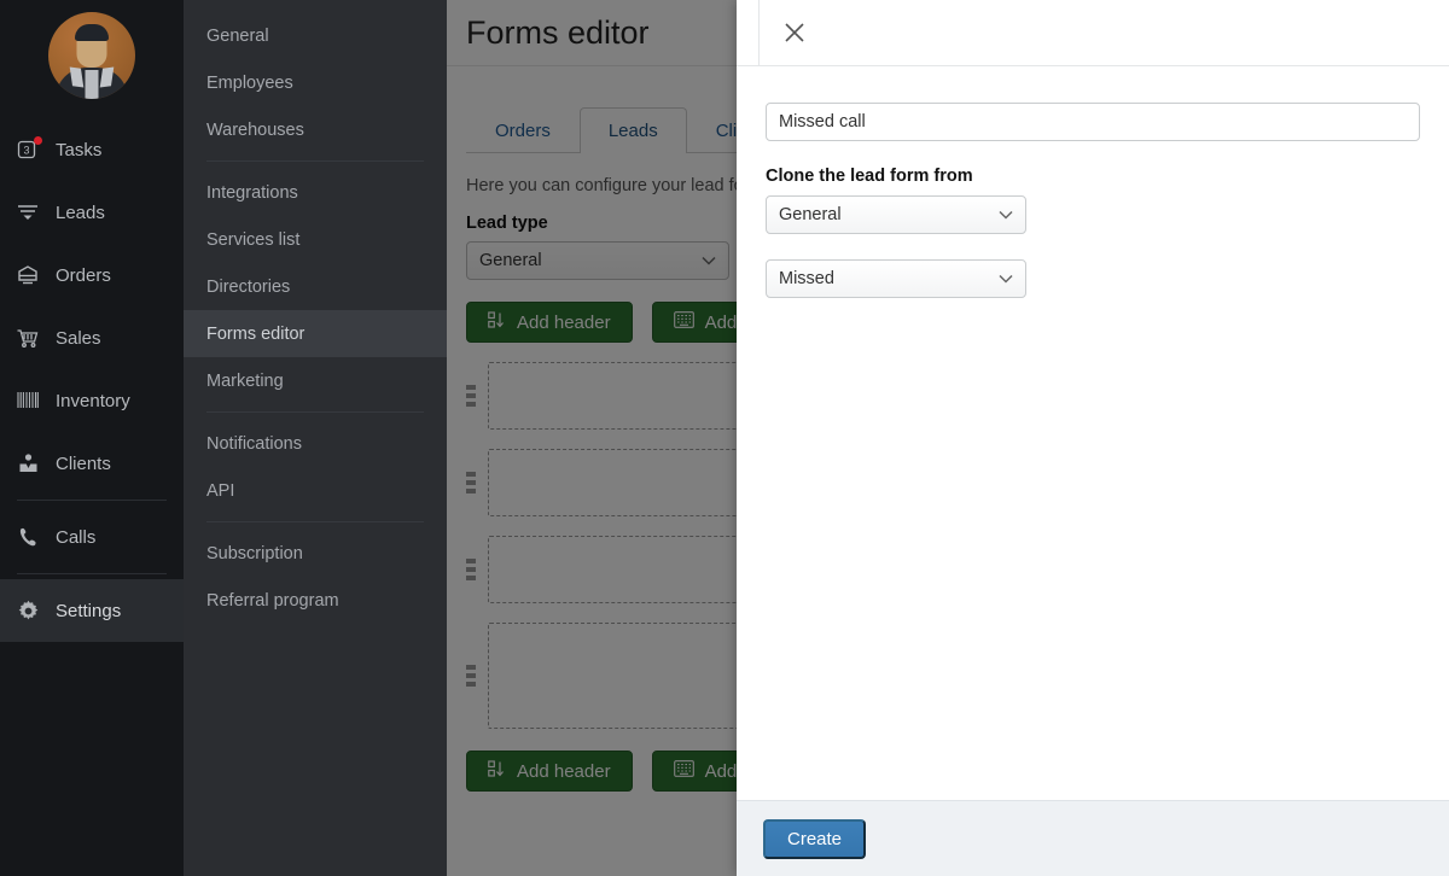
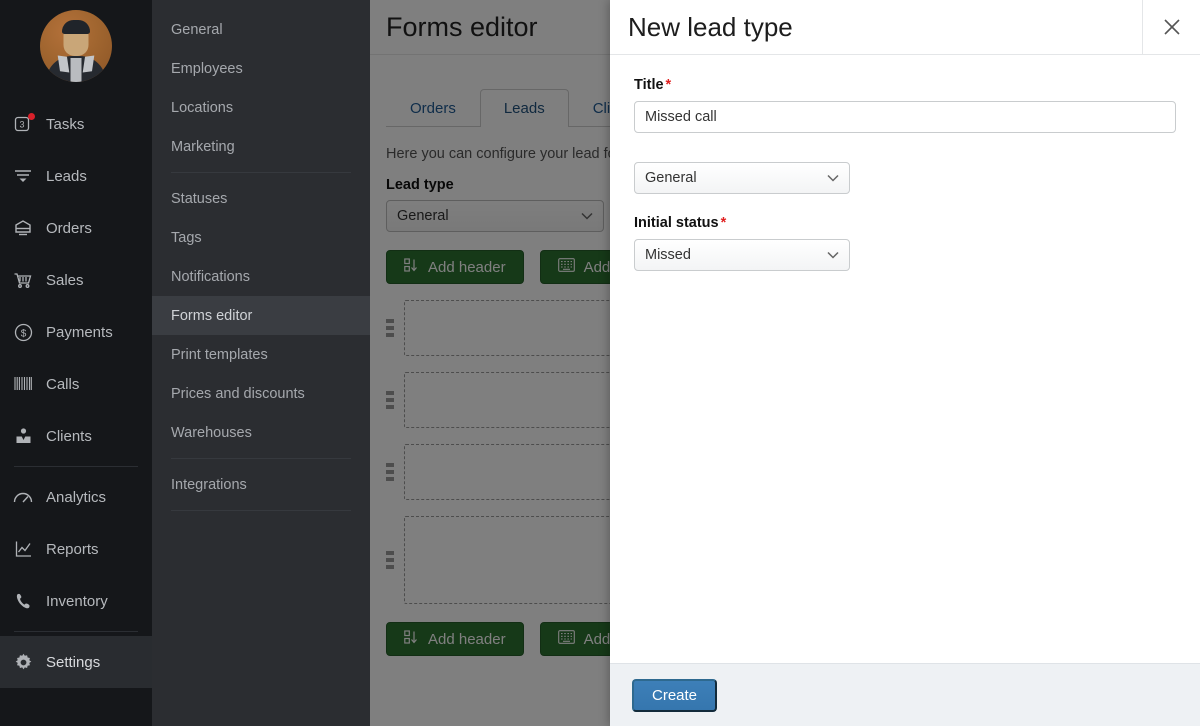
  3
  Tasks
  Leads
  Orders
  Sales
+ $
+ Payments
- Inventory
+ Calls
  Clients
+ Analytics
+ Reports
- Calls
+ Inventory
  Settings
  General
  Employees
+ Locations
- Warehouses
+ Marketing
+ Statuses
+ Tags
- Integrations
+ Notifications
- Services list
- Directories
  Forms editor
+ Print templates
+ Prices and discounts
- Marketing
+ Warehouses
- Notifications
+ Integrations
- API
- Subscription
- Referral program
  Forms editor
  Orders
  Leads
  Here you can configure your lead f
  Lead type
  General
  Add header
  Add header
+ New lead type
+ Title *
  Missed call
- Clone the lead form from
  General
+ Initial status *
  Missed
  Create
